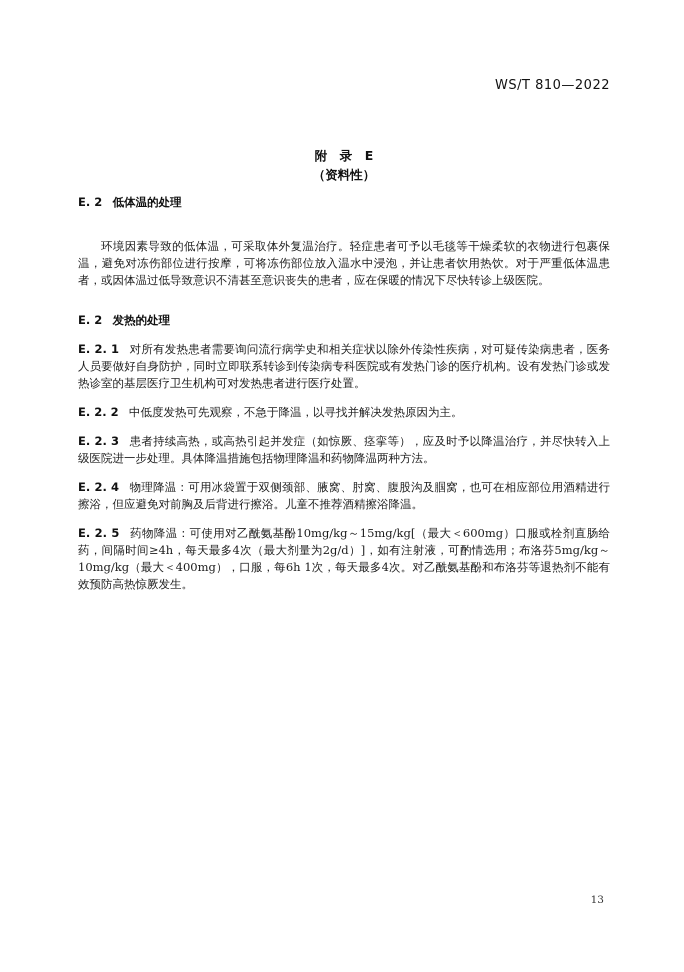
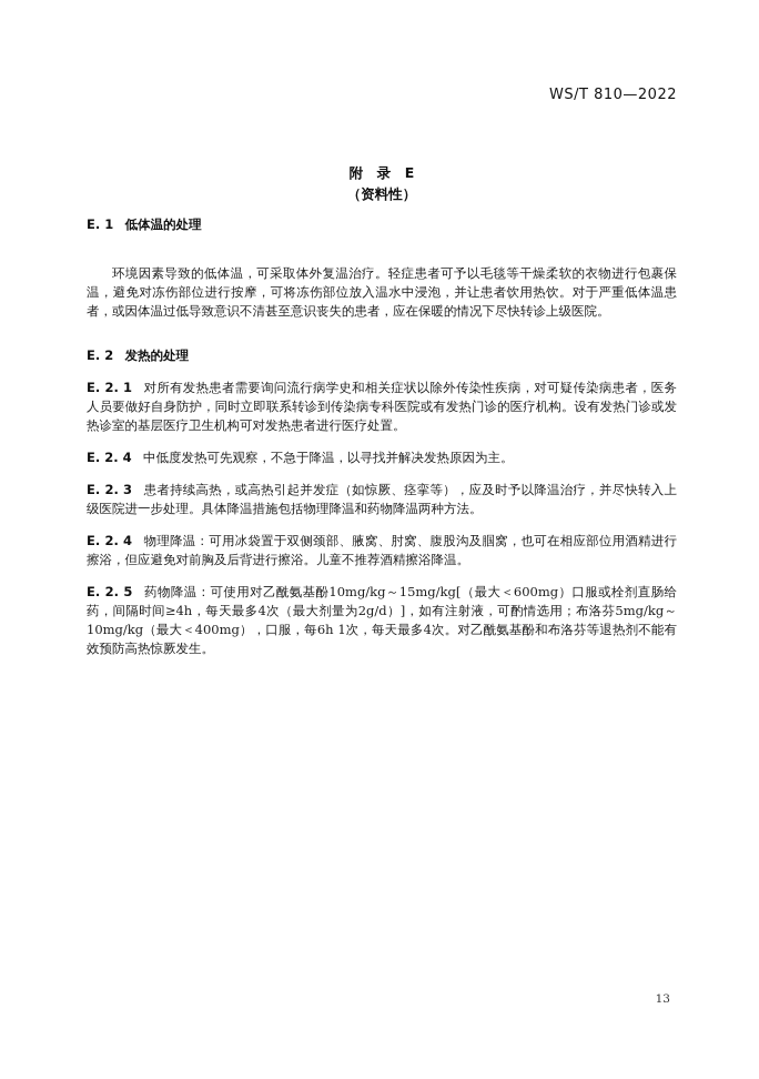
  WS/T 810—2022
  附 录 E
  （资料性）
- E. 2 低体温的处理
+ E. 1 低体温的处理
  环境因素导致的低体温，可采取体外复温治疗。轻症患者可予以毛毯等干燥柔软的衣物进行包裹保温，避免对冻伤部位进行按摩，可将冻伤部位放入温水中浸泡，并让患者饮用热饮。对于严重低体温患者，或因体温过低导致意识不清甚至意识丧失的患者，应在保暖的情况下尽快转诊上级医院。
  E. 2 发热的处理
  E. 2. 1 对所有发热患者需要询问流行病学史和相关症状以除外传染性疾病，对可疑传染病患者，医务人员要做好自身防护，同时立即联系转诊到传染病专科医院或有发热门诊的医疗机构。设有发热门诊或发热诊室的基层医疗卫生机构可对发热患者进行医疗处置。
- E. 2. 2 中低度发热可先观察，不急于降温，以寻找并解决发热原因为主。
+ E. 2. 4 中低度发热可先观察，不急于降温，以寻找并解决发热原因为主。
  E. 2. 3 患者持续高热，或高热引起并发症（如惊厥、痉挛等），应及时予以降温治疗，并尽快转入上级医院进一步处理。具体降温措施包括物理降温和药物降温两种方法。
  E. 2. 4 物理降温：可用冰袋置于双侧颈部、腋窝、肘窝、腹股沟及腘窝，也可在相应部位用酒精进行擦浴，但应避免对前胸及后背进行擦浴。儿童不推荐酒精擦浴降温。
  E. 2. 5 药物降温：可使用对乙酰氨基酚10mg/kg～15mg/kg[（最大＜600mg）口服或栓剂直肠给药，间隔时间≥4h，每天最多4次（最大剂量为2g/d）]，如有注射液，可酌情选用；布洛芬5mg/kg～10mg/kg（最大＜400mg），口服，每6h 1次，每天最多4次。对乙酰氨基酚和布洛芬等退热剂不能有效预防高热惊厥发生。
  13
